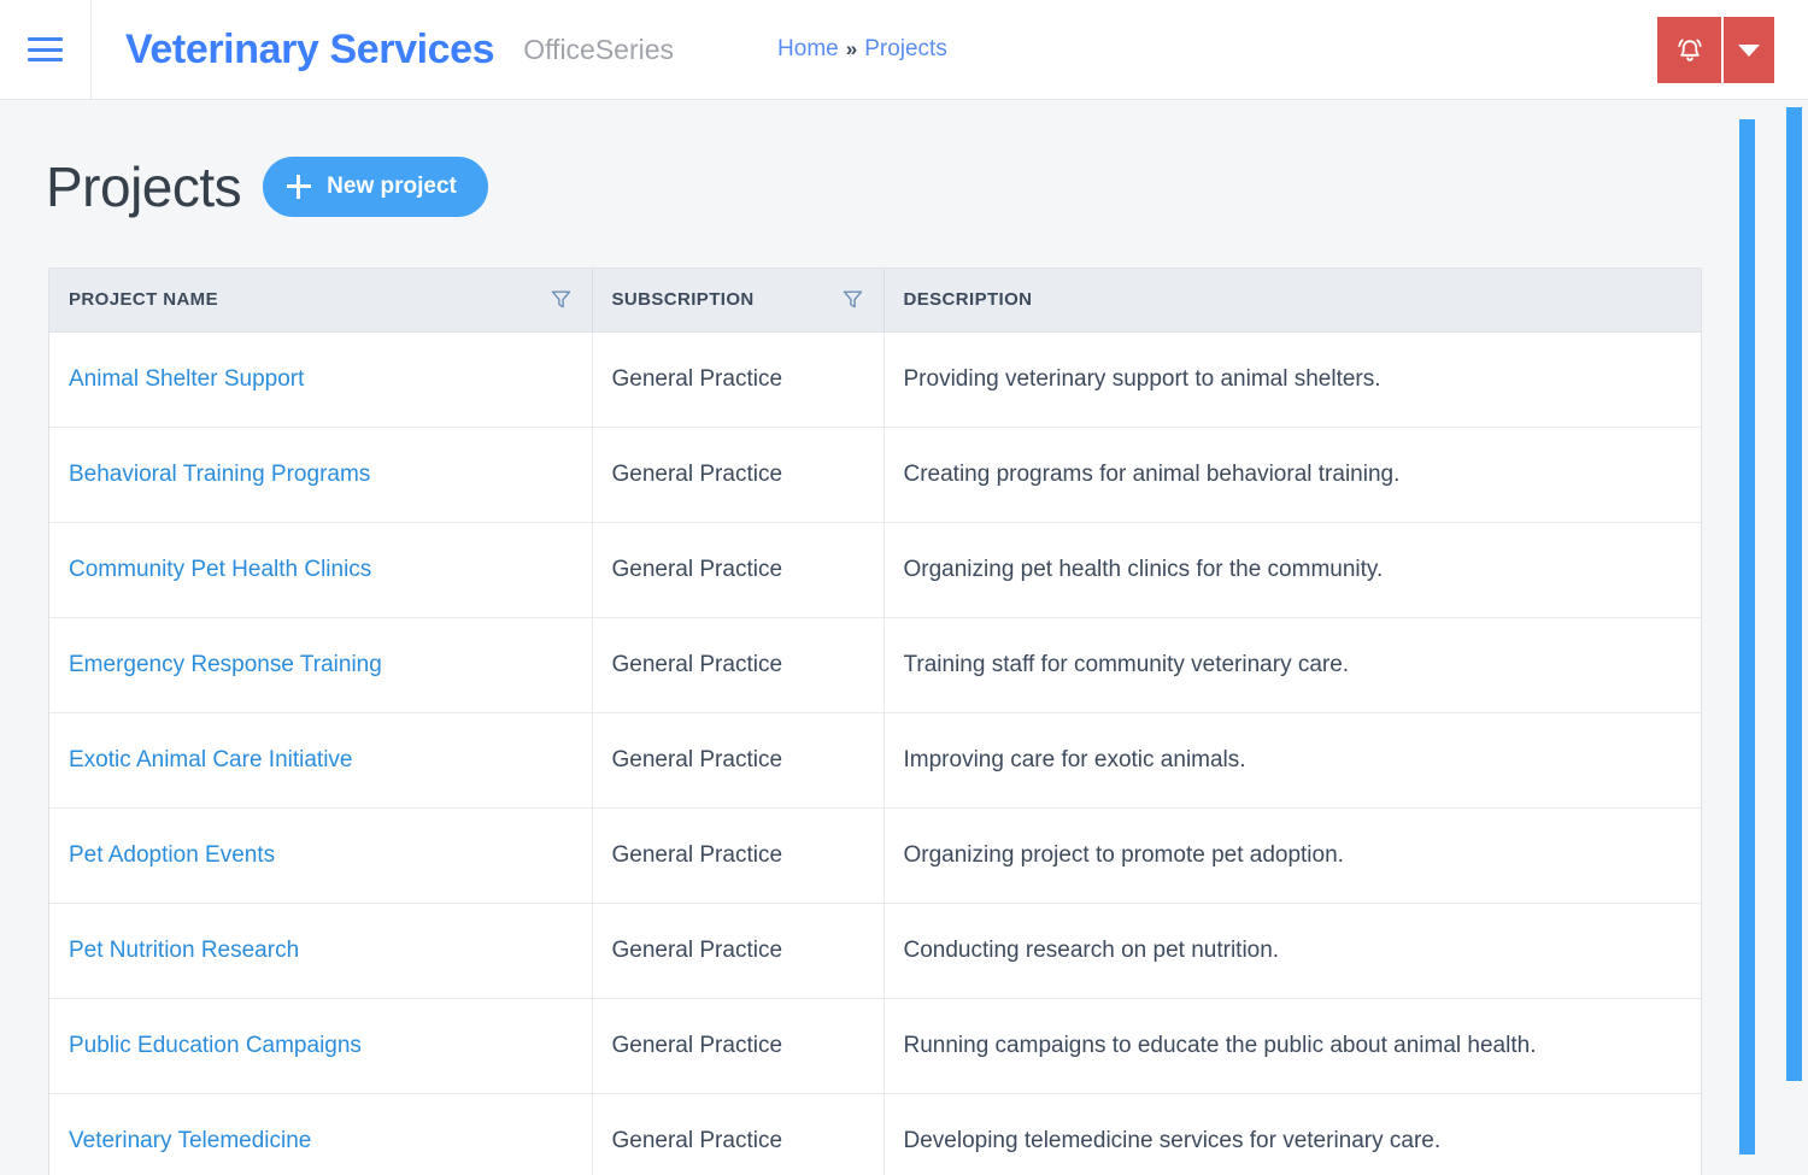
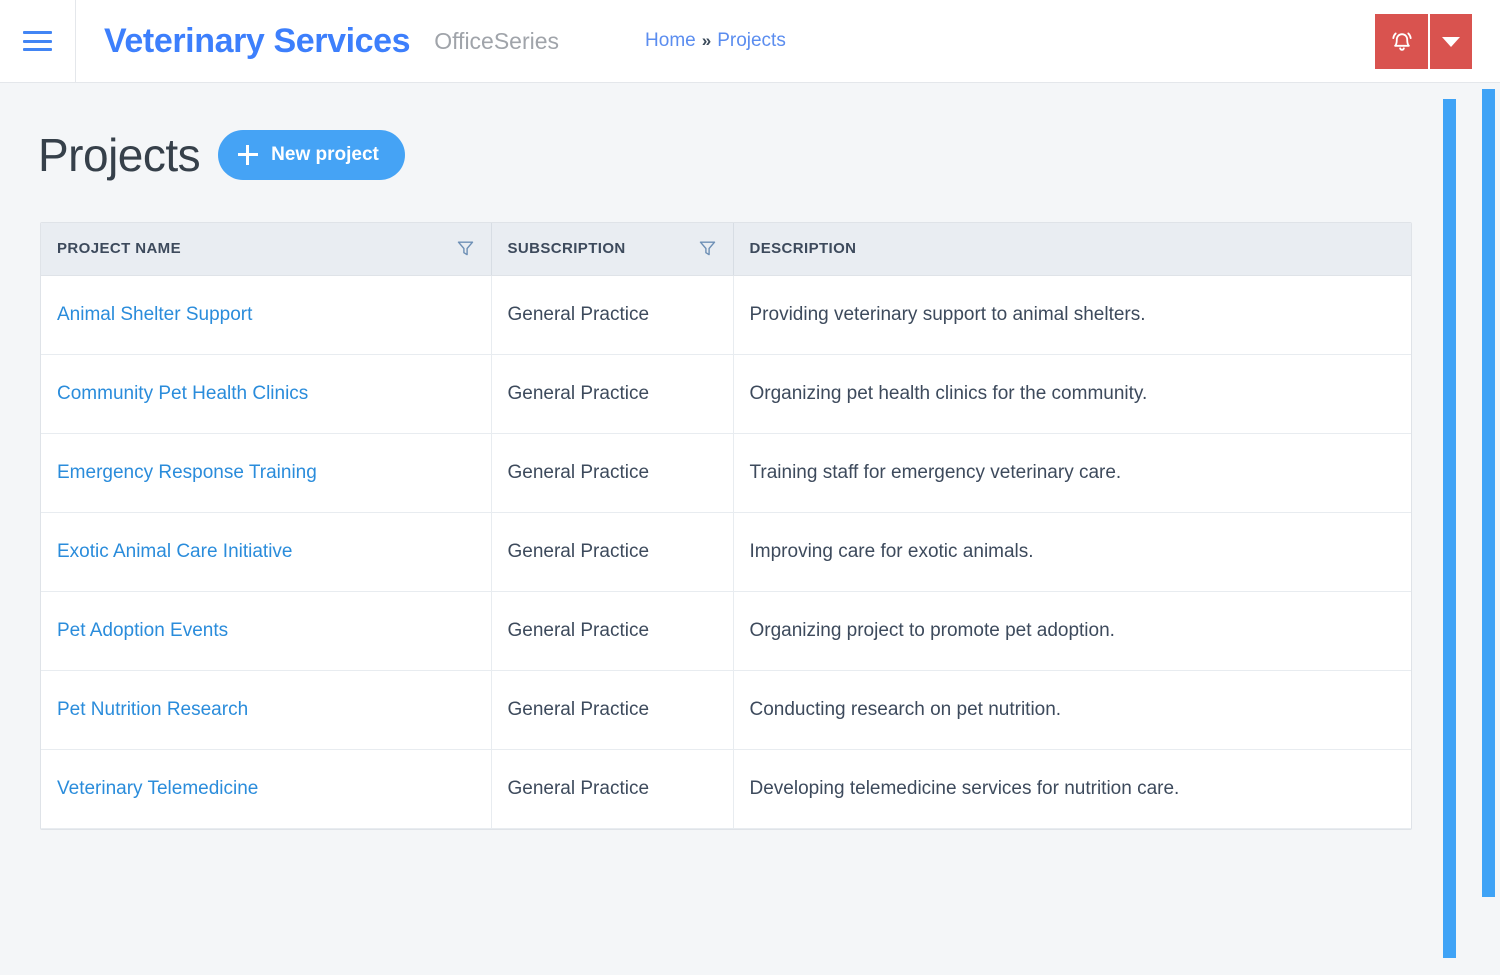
  Veterinary Services
  OfficeSeries
  Home
  »
  Projects
  Projects
  New project
  PROJECT NAME	SUBSCRIPTION	DESCRIPTION
  Animal Shelter Support	General Practice	Providing veterinary support to animal shelters.
- Behavioral Training Programs	General Practice	Creating programs for animal behavioral training.
  Community Pet Health Clinics	General Practice	Organizing pet health clinics for the community.
- Emergency Response Training	General Practice	Training staff for community veterinary care.
+ Emergency Response Training	General Practice	Training staff for emergency veterinary care.
  Exotic Animal Care Initiative	General Practice	Improving care for exotic animals.
  Pet Adoption Events	General Practice	Organizing project to promote pet adoption.
  Pet Nutrition Research	General Practice	Conducting research on pet nutrition.
- Public Education Campaigns	General Practice	Running campaigns to educate the public about animal health.
- Veterinary Telemedicine	General Practice	Developing telemedicine services for veterinary care.
+ Veterinary Telemedicine	General Practice	Developing telemedicine services for nutrition care.
